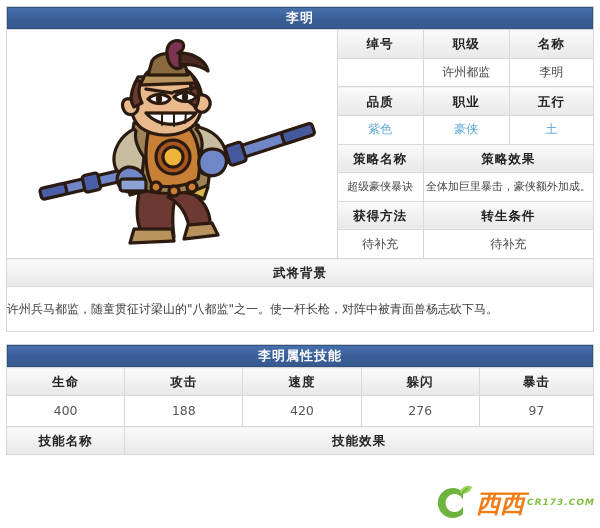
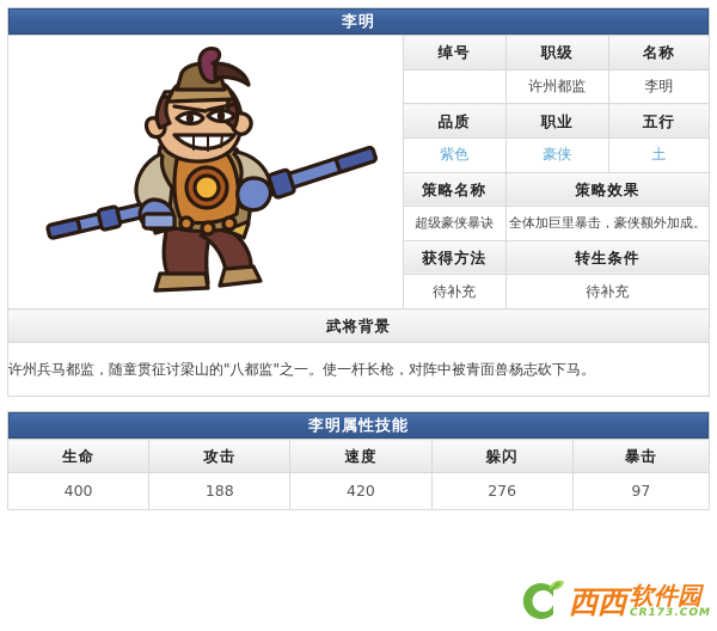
  李明
  	绰号	职级	名称
  	许州都监	李明
  品质	职业	五行
  紫色	豪侠	土
  策略名称	策略效果
  超级豪侠暴诀	全体加巨里暴击，豪侠额外加成。
  获得方法	转生条件
  待补充	待补充
  武将背景
  许州兵马都监，随童贯征讨梁山的"八都监"之一。使一杆长枪，对阵中被青面兽杨志砍下马。
  李明属性技能
  生命	攻击	速度	躲闪	暴击
  400	188	420	276	97
- 技能名称	技能效果
  西西
+ 软件园
  CR173.COM
